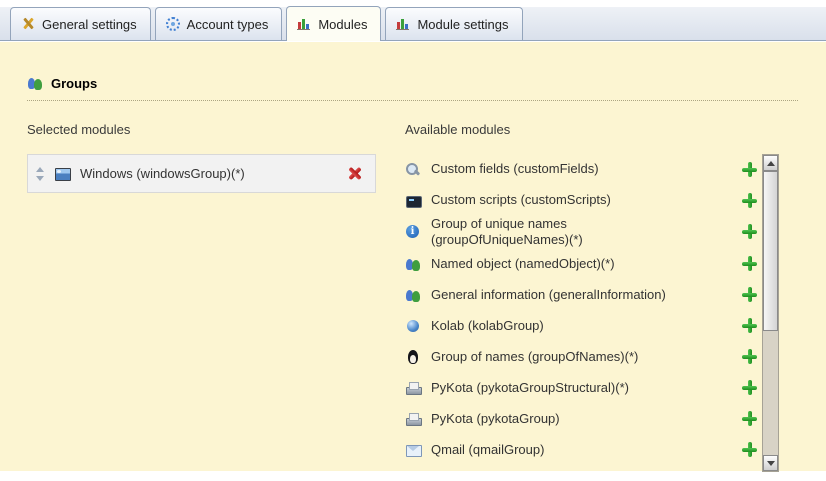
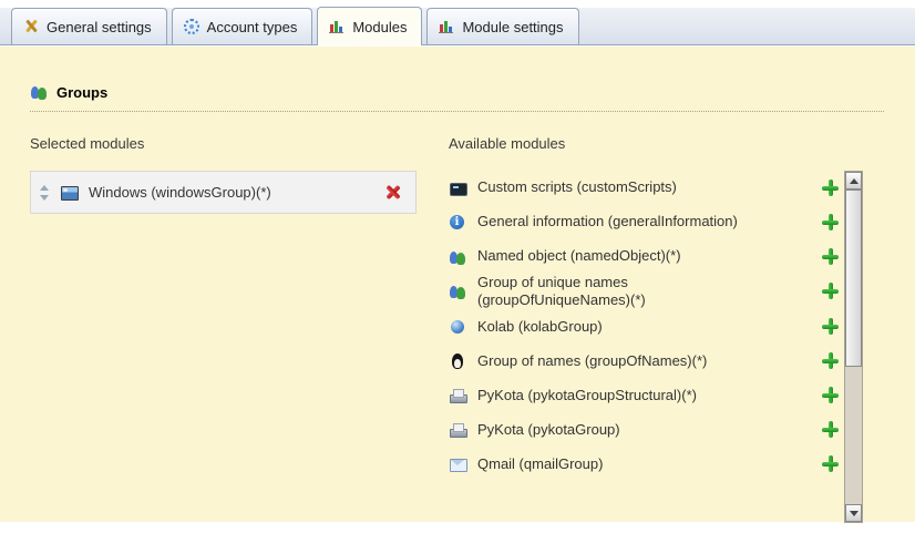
  General settings
  Account types
  Modules
  Module settings
  Groups
  Selected modules
  Available modules
  Windows (windowsGroup)(*)
- Custom fields (customFields)
  Custom scripts (customScripts)
- Group of unique names (groupOfUniqueNames)(*)
+ General information (generalInformation)
  Named object (namedObject)(*)
- General information (generalInformation)
+ Group of unique names (groupOfUniqueNames)(*)
  Kolab (kolabGroup)
  Group of names (groupOfNames)(*)
  PyKota (pykotaGroupStructural)(*)
  PyKota (pykotaGroup)
  Qmail (qmailGroup)
